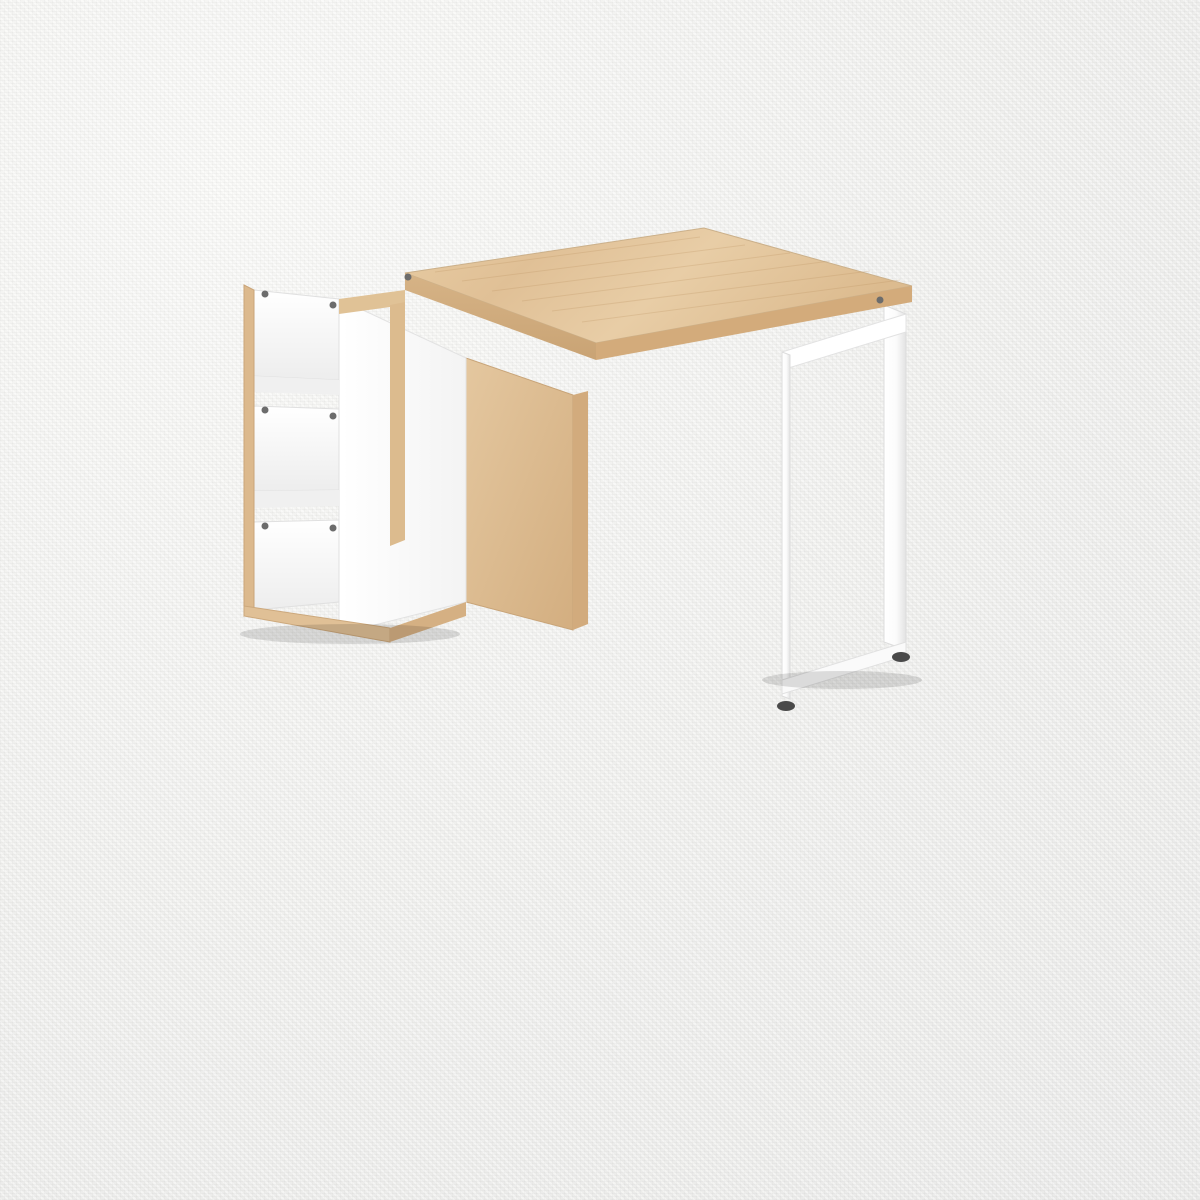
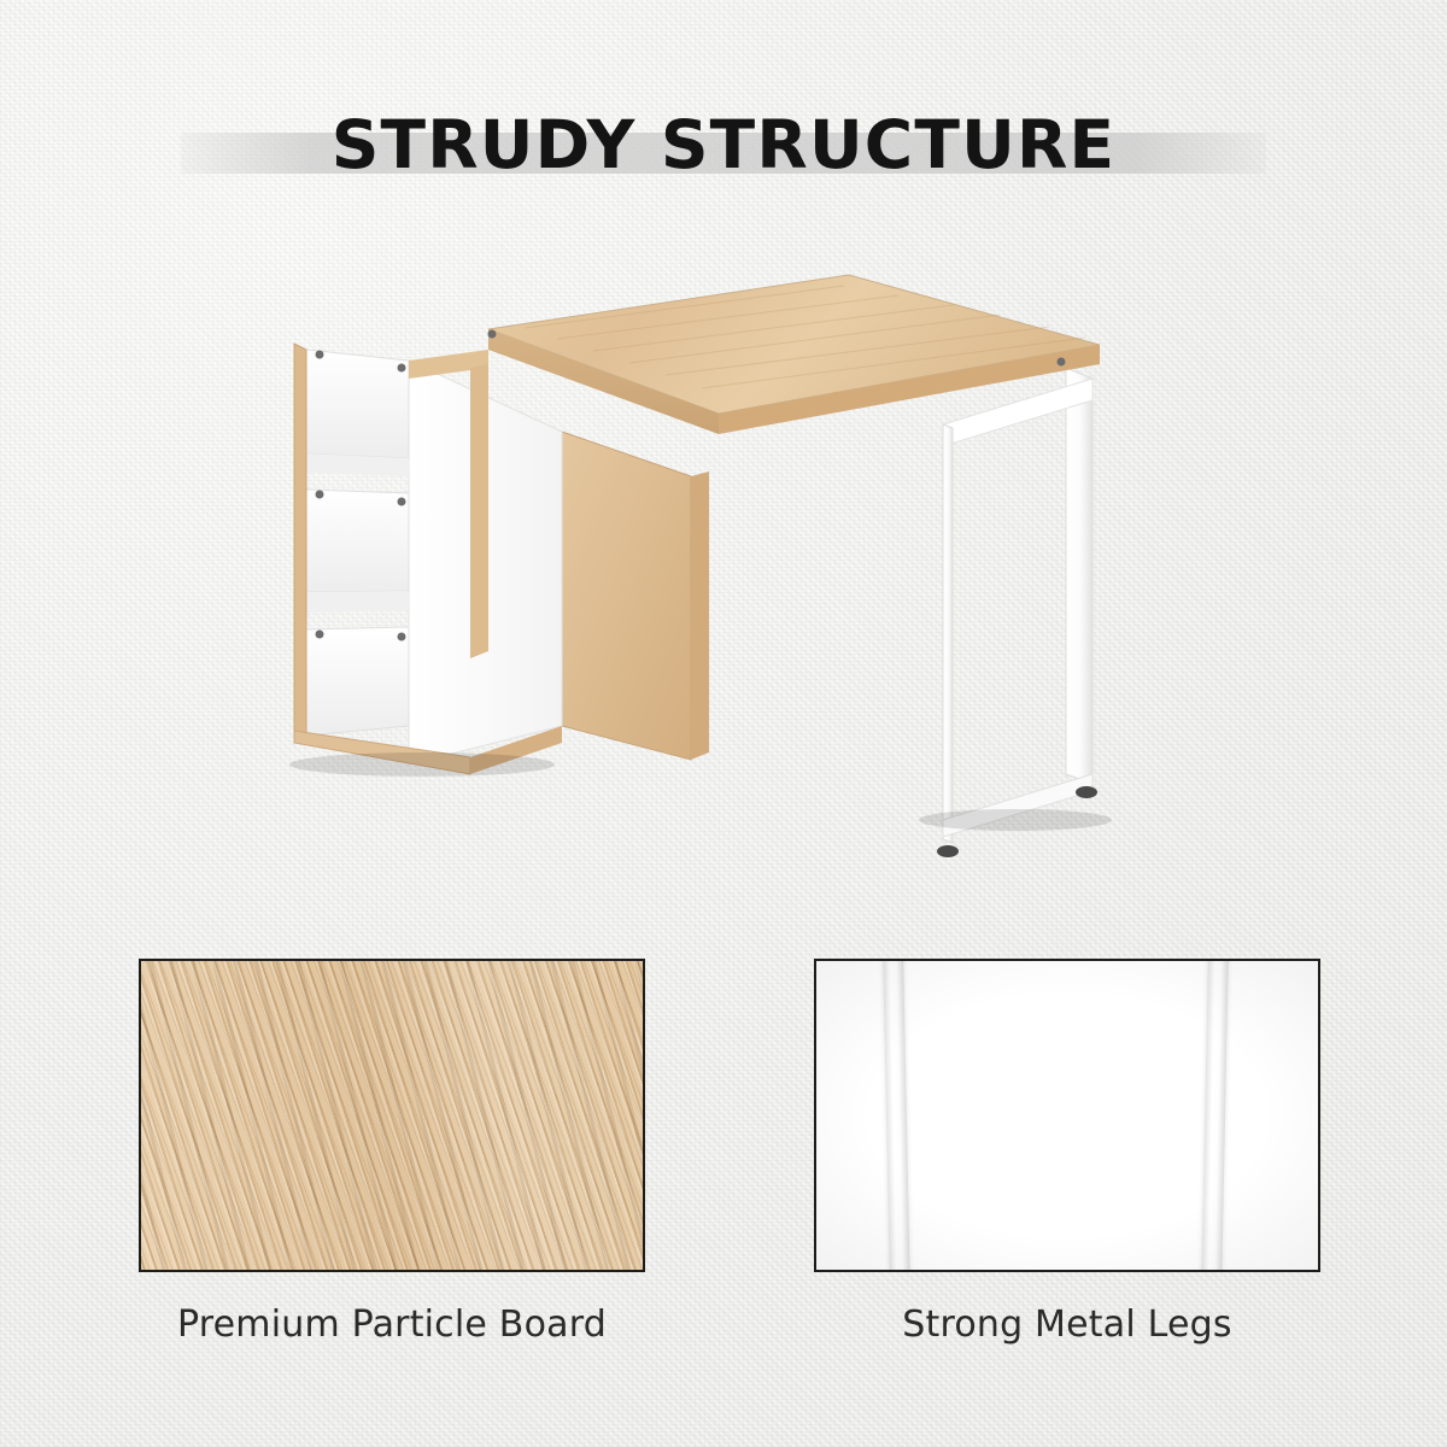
+ STRUDY STRUCTURE
+ Premium Particle Board
+ Strong Metal Legs
